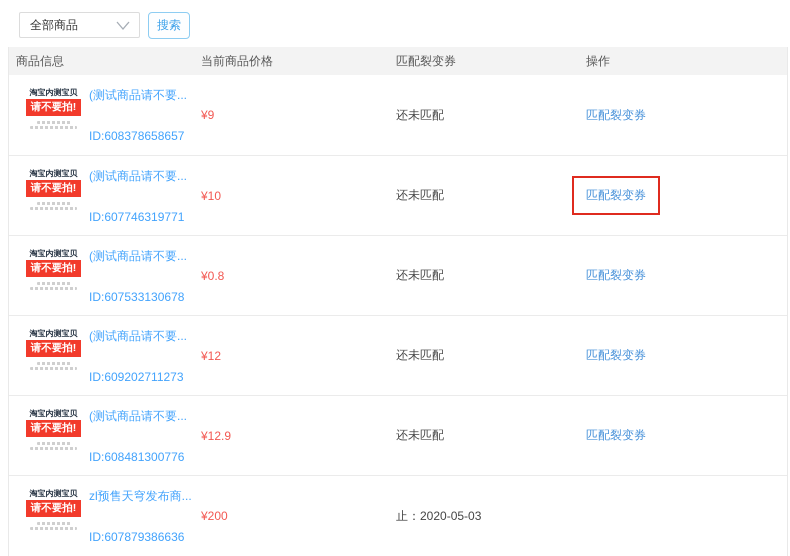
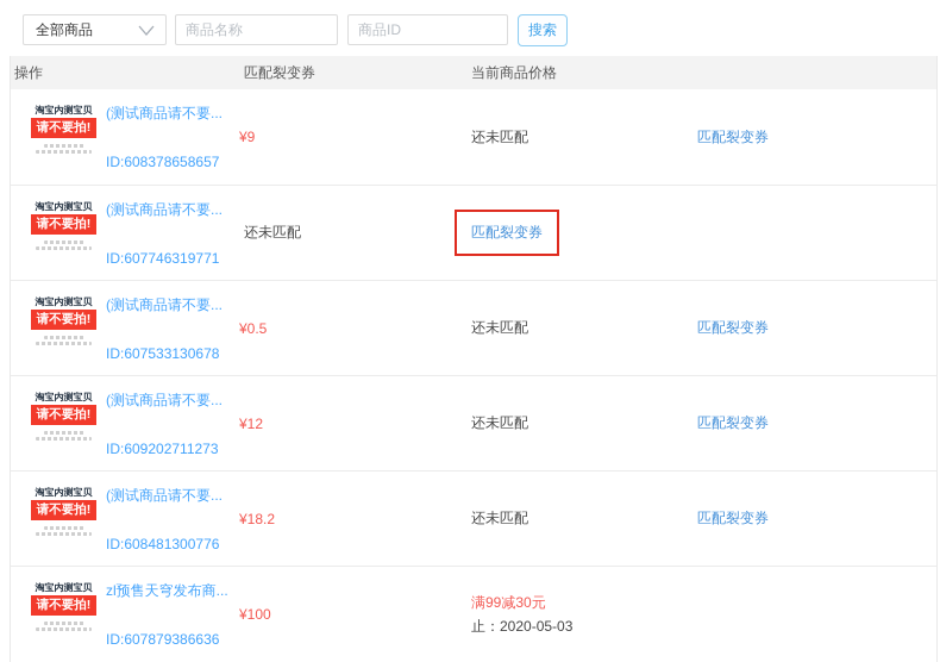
  全部商品
+ 商品名称
+ 商品ID
  搜索
- 商品信息
- 当前商品价格
+ 操作
  匹配裂变券
- 操作
+ 当前商品价格
  淘宝内测宝贝
  请不要拍!
  (测试商品请不要...
  ID:608378658657
  ¥9
  还未匹配
  匹配裂变券
  淘宝内测宝贝
  请不要拍!
  (测试商品请不要...
  ID:607746319771
- ¥10
  还未匹配
  匹配裂变券
  淘宝内测宝贝
  请不要拍!
  (测试商品请不要...
  ID:607533130678
- ¥0.8
+ ¥0.5
  还未匹配
  匹配裂变券
  淘宝内测宝贝
  请不要拍!
  (测试商品请不要...
  ID:609202711273
  ¥12
  还未匹配
  匹配裂变券
  淘宝内测宝贝
  请不要拍!
  (测试商品请不要...
  ID:608481300776
- ¥12.9
+ ¥18.2
  还未匹配
  匹配裂变券
  淘宝内测宝贝
  请不要拍!
  zl预售天穹发布商...
  ID:607879386636
- ¥200
+ ¥100
+ 满99减30元
  止：2020-05-03
